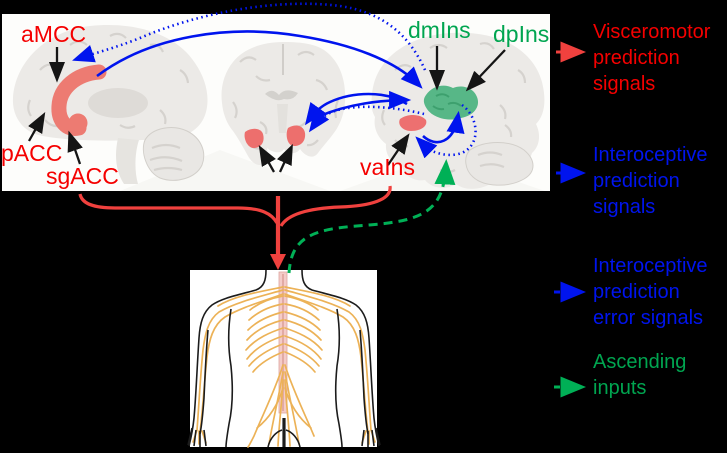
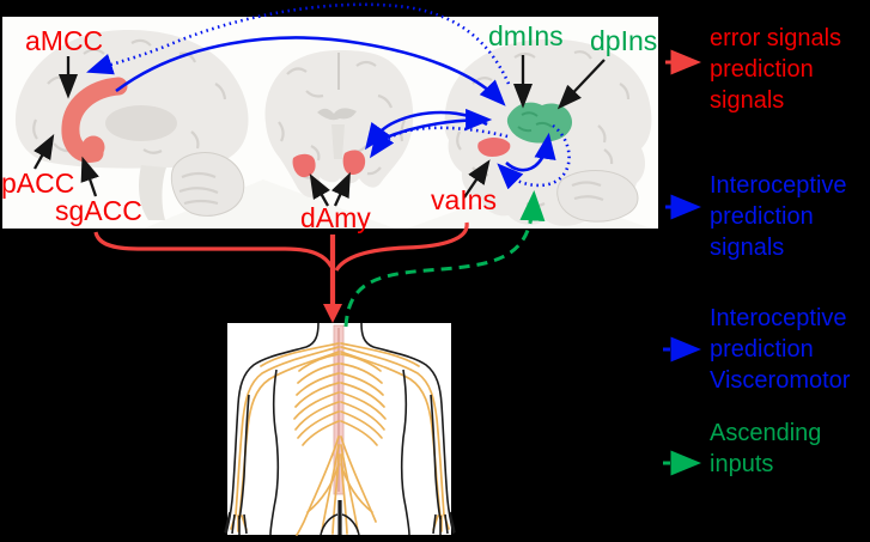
  aMCC
  pACC
  sgACC
+ dAmy
  vaIns
  dmIns
  dpIns
- Visceromotor
+ error signals
  prediction
  signals
  Interoceptive
  prediction
  signals
  Interoceptive
  prediction
- error signals
+ Visceromotor
  Ascending
  inputs
